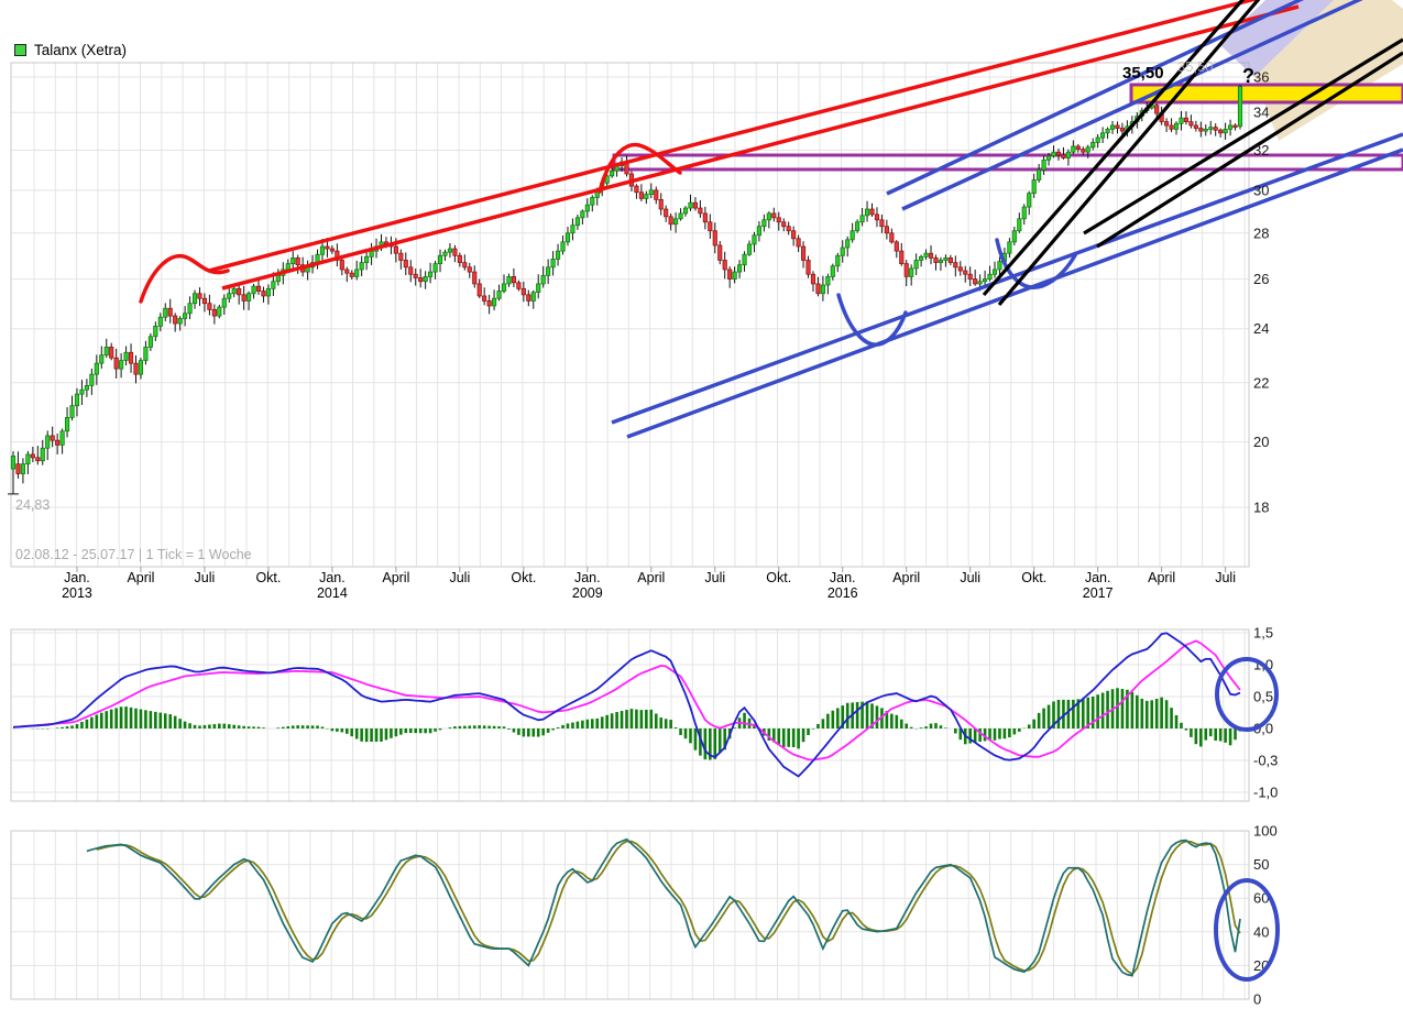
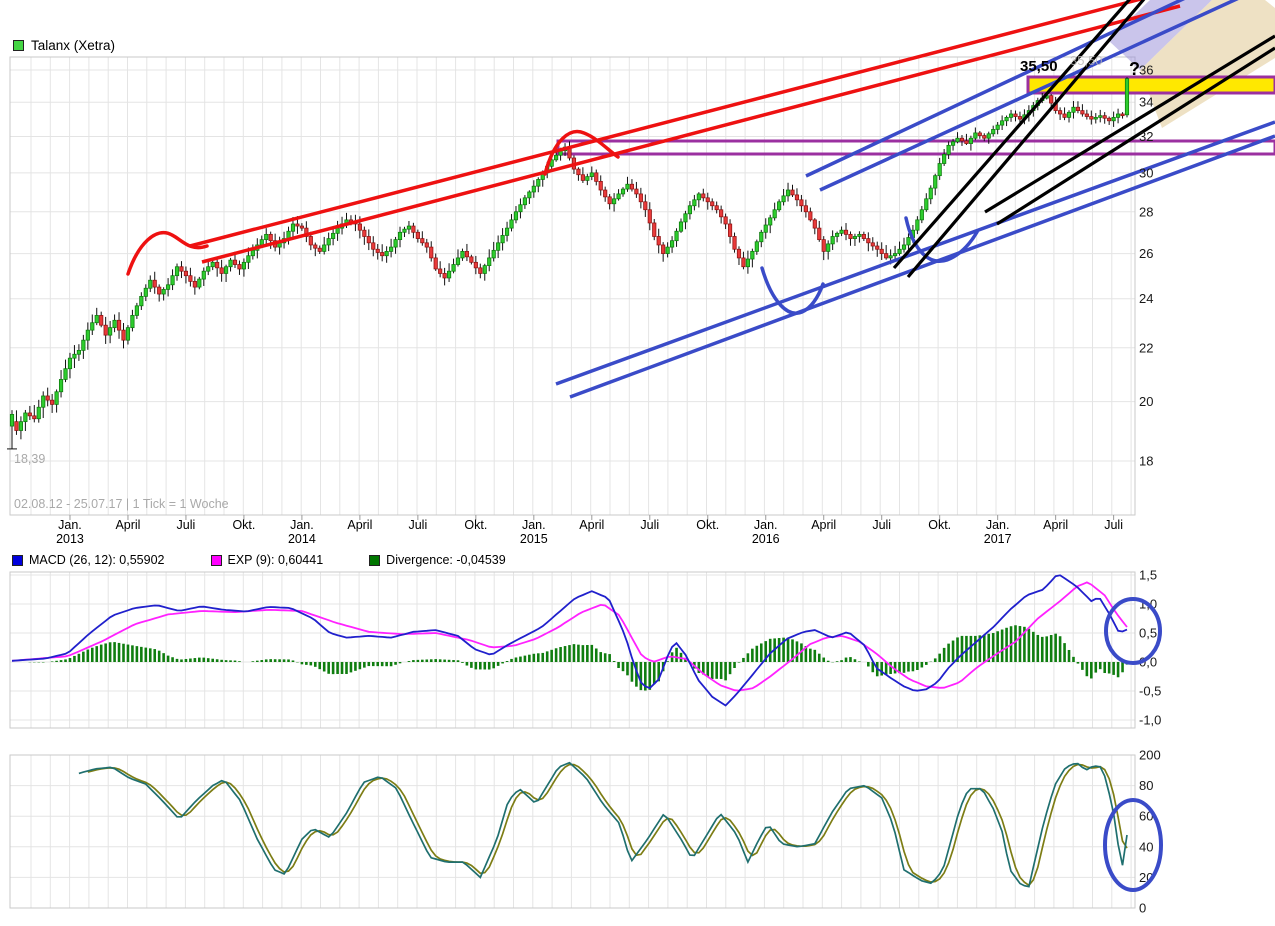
  Talanx (Xetra)
  36
  34
  32
  30
  28
  26
  24
  22
  20
  18
  Jan.
  2013
  April
  Juli
  Okt.
  Jan.
  2014
  April
  Juli
  Okt.
  Jan.
- 2009
+ 2015
  April
  Juli
  Okt.
  Jan.
  2016
  April
  Juli
  Okt.
  Jan.
  2017
  April
  Juli
- 24,83
+ 18,39
  02.08.12 - 25.07.17 | 1 Tick = 1 Woche
  35,50
  35,50
  ?
+ MACD (26, 12): 0,55902
+ EXP (9): 0,60441
+ Divergence: -0,04539
  1,5
  0,5
- -0,3
+ -0,5
  -1,0
- 100
+ 200
- 50
+ 80
  60
  40
  20
  0
